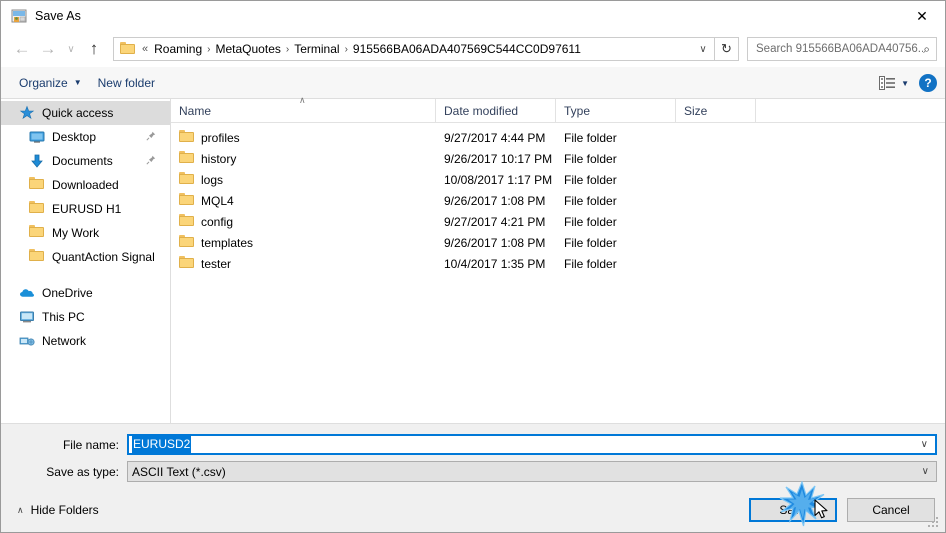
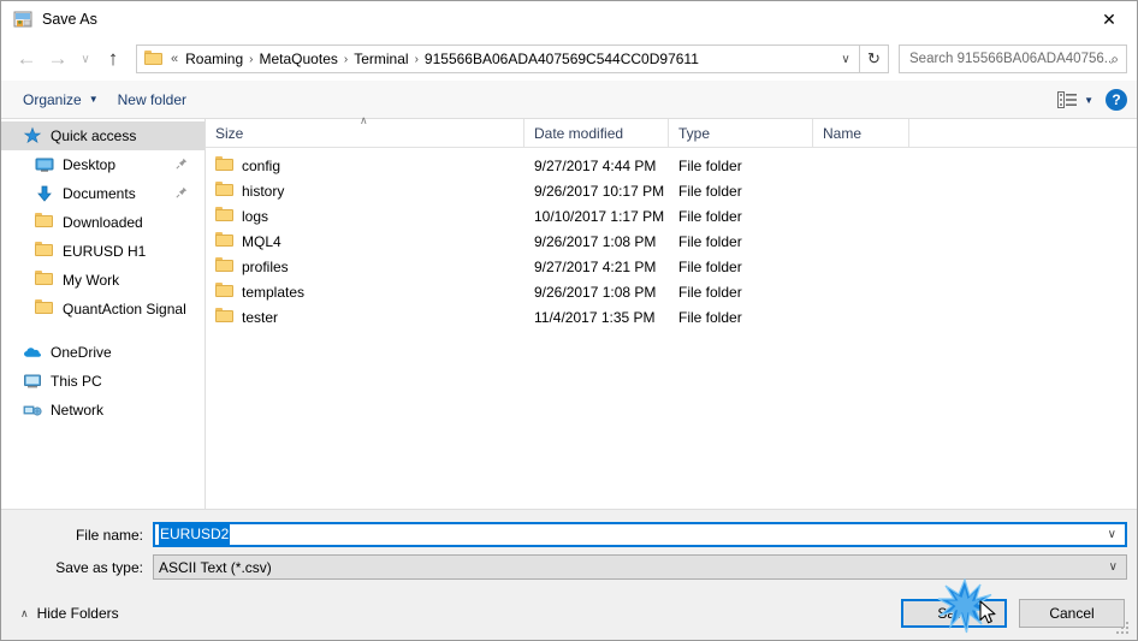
  Save As
  ✕
  ←
  →
  ∨
  ↑
  «
  Roaming
  ›
  MetaQuotes
  ›
  Terminal
  ›
  915566BA06ADA407569C544CC0D97611
  ∨
  ↻
  Search 915566BA06ADA40756..
  ⌕
  Organize
  ▼
  New folder
  ▼
  ?
  Quick access
  Desktop
  Documents
  Downloaded
  EURUSD H1
  My Work
  QuantAction Signal
  OneDrive
  This PC
  Network
- Name
+ Size
  Date modified
  Type
- Size
+ Name
  ∧
- profiles
+ config
  9/27/2017 4:44 PM
  File folder
  history
  9/26/2017 10:17 PM
  File folder
  logs
- 10/08/2017 1:17 PM
+ 10/10/2017 1:17 PM
  File folder
  MQL4
  9/26/2017 1:08 PM
  File folder
- config
+ profiles
  9/27/2017 4:21 PM
  File folder
  templates
  9/26/2017 1:08 PM
  File folder
  tester
- 10/4/2017 1:35 PM
+ 11/4/2017 1:35 PM
  File folder
  File name:
  EURUSD2
  ∨
  Save as type:
  ASCII Text (*.csv)
  ∨
  ∧
  Hide Folders
  Cancel
